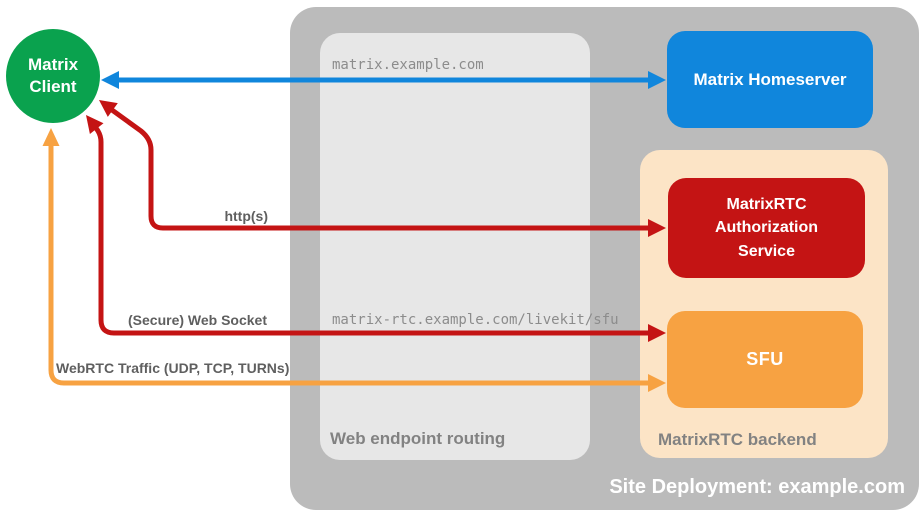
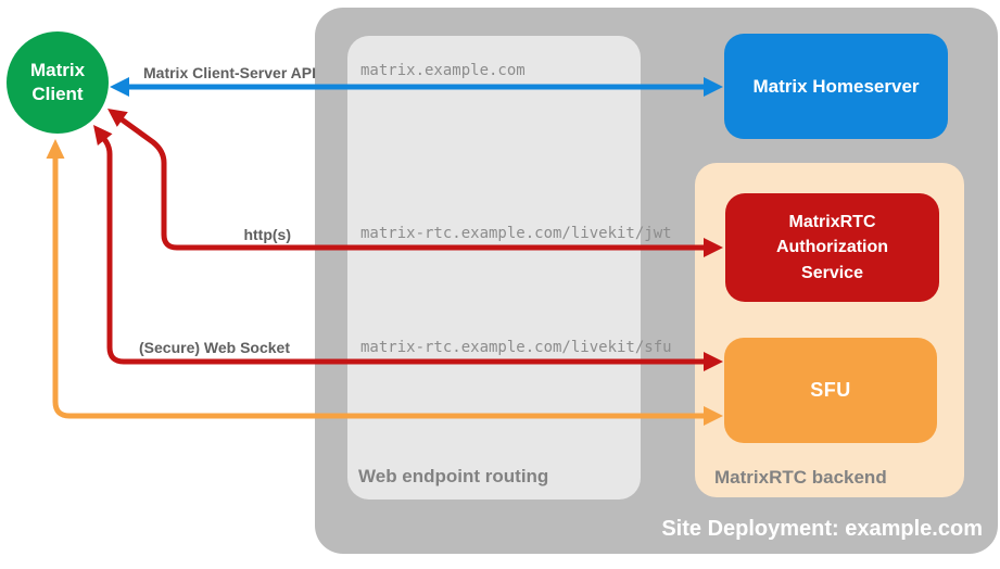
  Site Deployment: example.com
  Web endpoint routing
  MatrixRTC backend
  Matrix Homeserver
  MatrixRTC Authorization Service
  SFU
  Matrix Client
+ Matrix Client-Server API
  http(s)
  (Secure) Web Socket
- WebRTC Traffic (UDP, TCP, TURNs)
  matrix.example.com
+ matrix-rtc.example.com/livekit/jwt
  matrix-rtc.example.com/livekit/sfu
